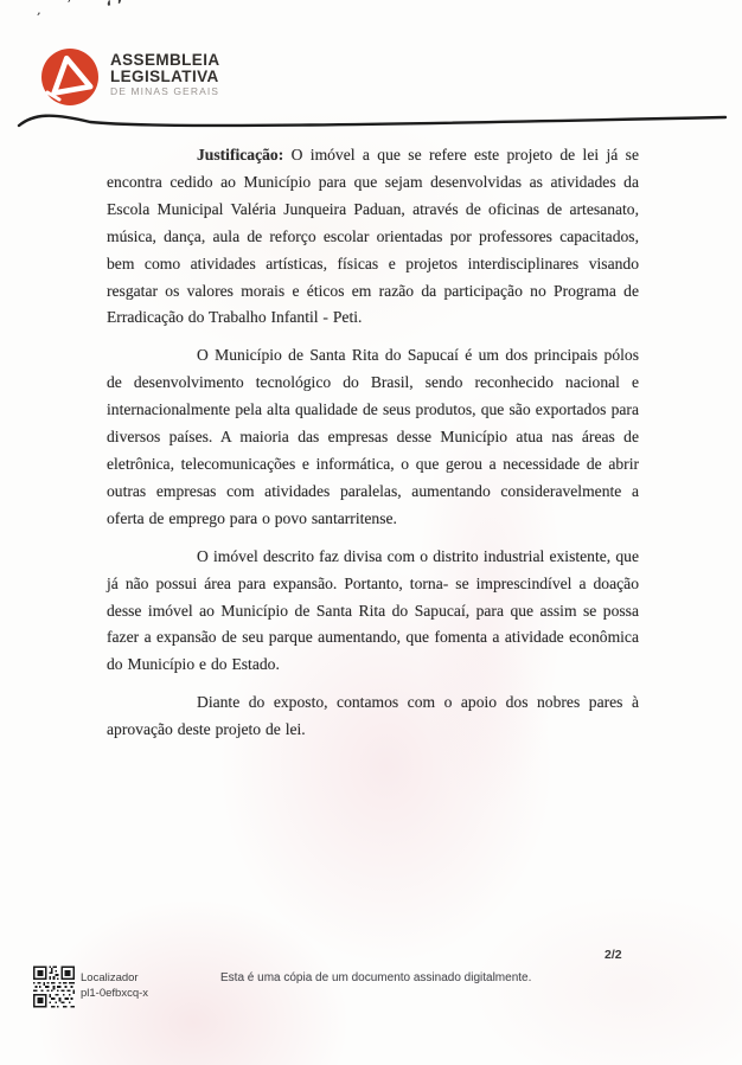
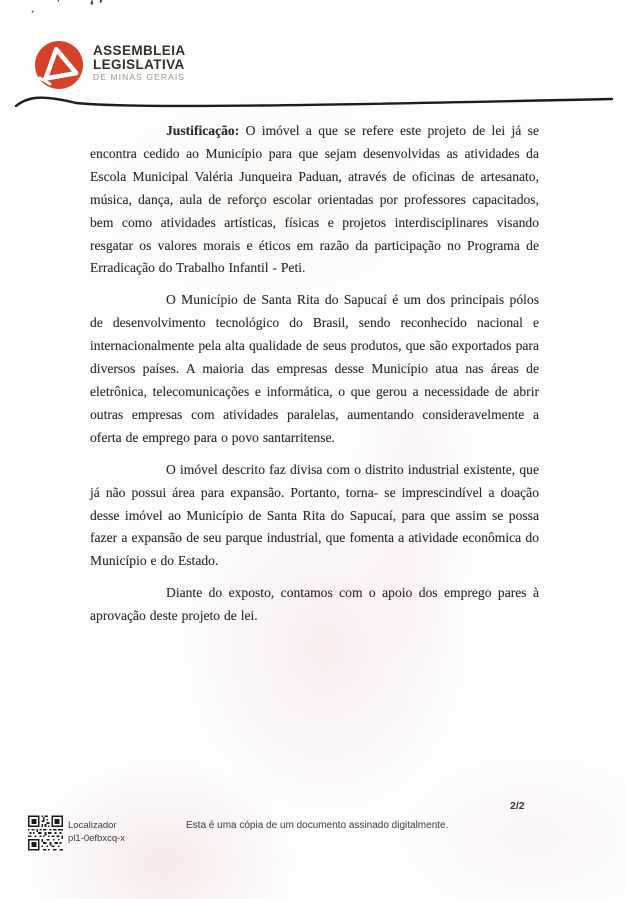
  ASSEMBLEIA
  LEGISLATIVA
  DE MINAS GERAIS
  Justificação: O imóvel a que se refere este projeto de lei já se encontra cedido ao Município para que sejam desenvolvidas as atividades da Escola Municipal Valéria Junqueira Paduan, através de oficinas de artesanato, música, dança, aula de reforço escolar orientadas por professores capacitados, bem como atividades artísticas, físicas e projetos interdisciplinares visando resgatar os valores morais e éticos em razão da participação no Programa de Erradicação do Trabalho Infantil - Peti.
  O Município de Santa Rita do Sapucaí é um dos principais pólos de desenvolvimento tecnológico do Brasil, sendo reconhecido nacional e internacionalmente pela alta qualidade de seus produtos, que são exportados para diversos países. A maioria das empresas desse Município atua nas áreas de eletrônica, telecomunicações e informática, o que gerou a necessidade de abrir outras empresas com atividades paralelas, aumentando consideravelmente a oferta de emprego para o povo santarritense.
- O imóvel descrito faz divisa com o distrito industrial existente, que já não possui área para expansão. Portanto, torna- se imprescindível a doação desse imóvel ao Município de Santa Rita do Sapucaí, para que assim se possa fazer a expansão de seu parque aumentando, que fomenta a atividade econômica do Município e do Estado.
+ O imóvel descrito faz divisa com o distrito industrial existente, que já não possui área para expansão. Portanto, torna- se imprescindível a doação desse imóvel ao Município de Santa Rita do Sapucaí, para que assim se possa fazer a expansão de seu parque industrial, que fomenta a atividade econômica do Município e do Estado.
- Diante do exposto, contamos com o apoio dos nobres pares à aprovação deste projeto de lei.
+ Diante do exposto, contamos com o apoio dos emprego pares à aprovação deste projeto de lei.
  2/2
  Localizador
  pl1-0efbxcq-x
  Esta é uma cópia de um documento assinado digitalmente.
